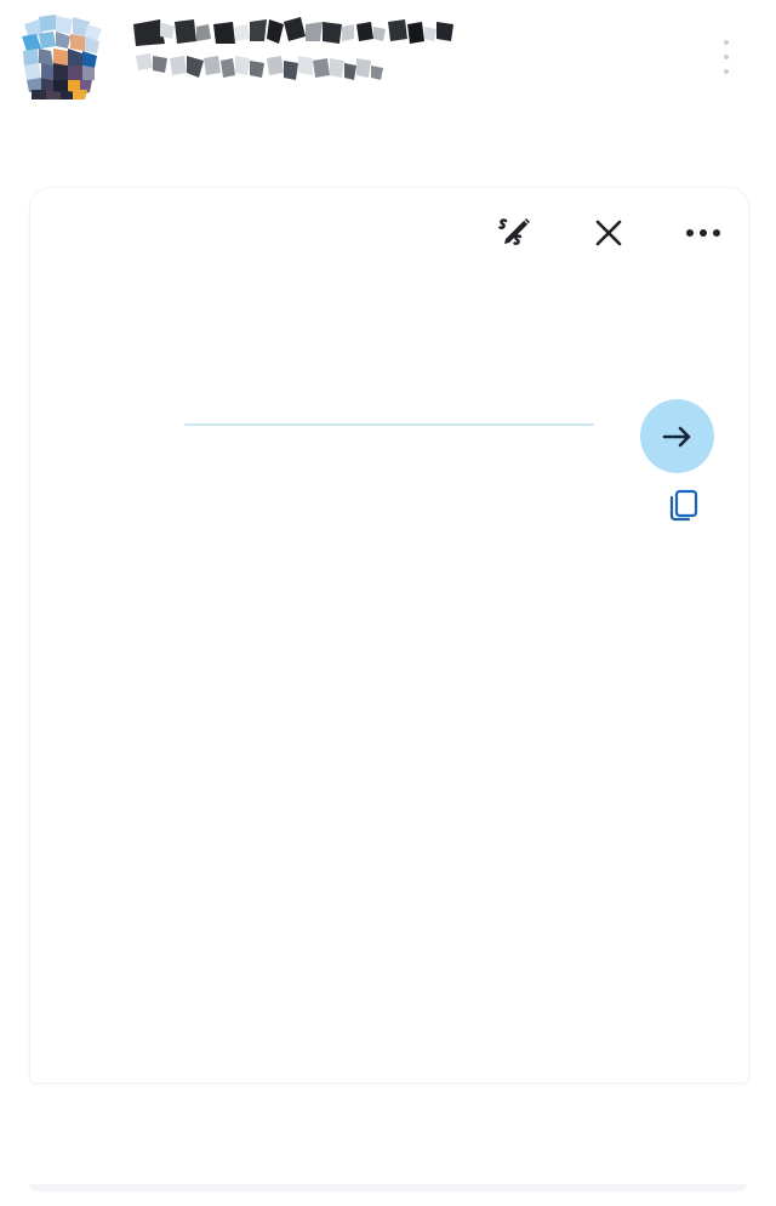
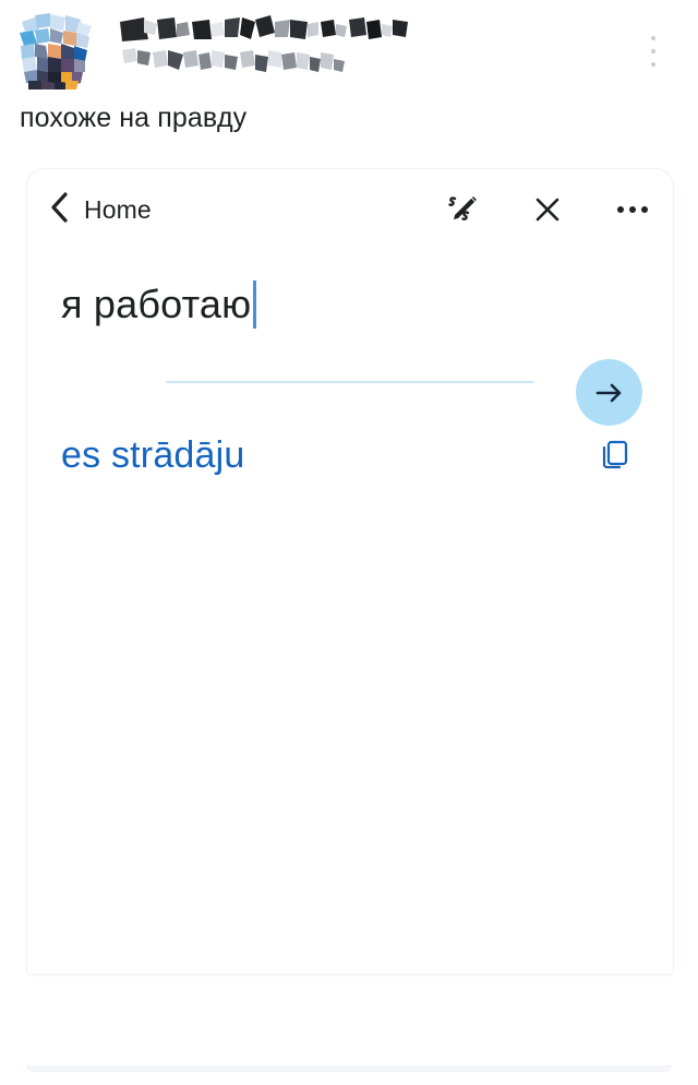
+ похоже на правду
+ Home
+ я работаю
+ es strādāju
